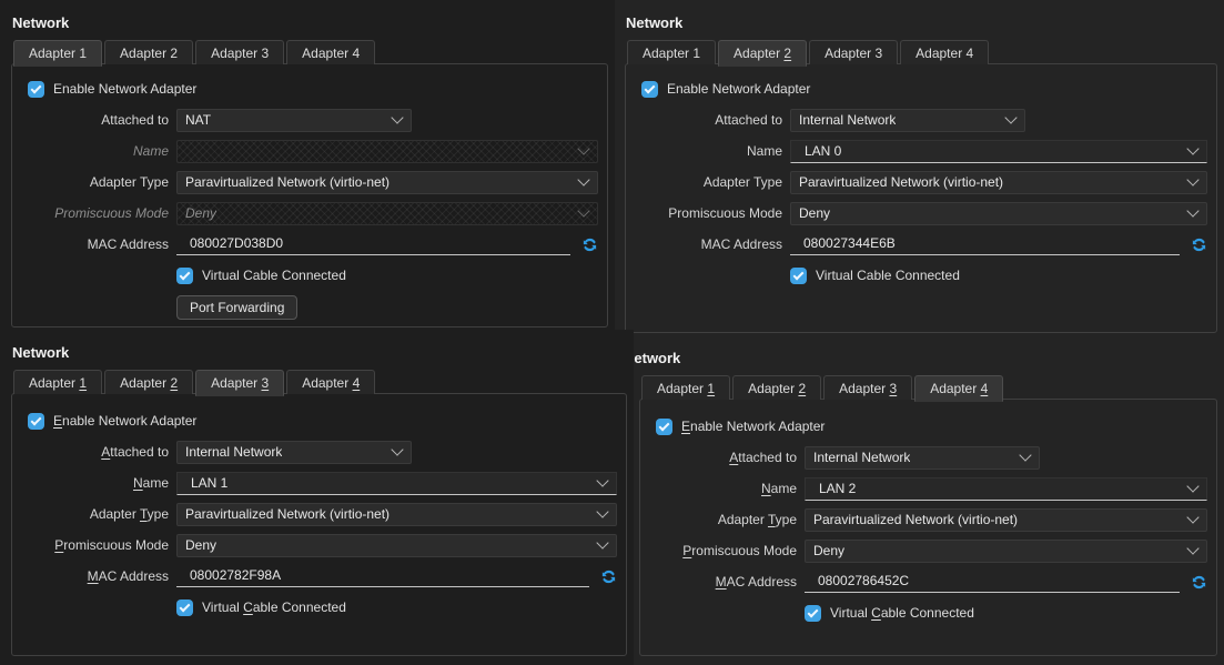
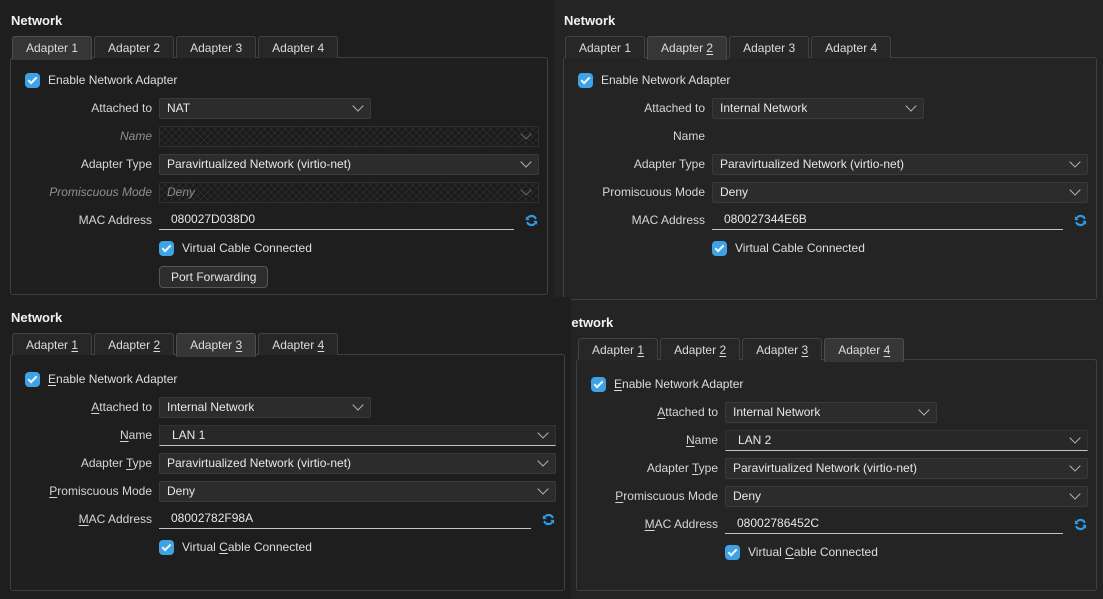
  Network
  Adapter 1
  Adapter 2
  Adapter 3
  Adapter 4
  Enable Network Adapter
  Attached to
  NAT
  Name
  Adapter Type
  Paravirtualized Network (virtio-net)
  Promiscuous Mode
  Deny
  MAC Address
  080027D038D0
  Virtual Cable Connected
  Port Forwarding
  Network
  Adapter 1
  Adapter 2
  Adapter 3
  Adapter 4
  Enable Network Adapter
  Attached to
  Internal Network
  Name
- LAN 0
  Adapter Type
  Paravirtualized Network (virtio-net)
  Promiscuous Mode
  Deny
  MAC Address
  080027344E6B
  Virtual Cable Connected
  Network
  Adapter 1
  Adapter 2
  Adapter 3
  Adapter 4
  Enable Network Adapter
  Attached to
  Internal Network
  Name
  LAN 1
  Adapter Type
  Paravirtualized Network (virtio-net)
  Promiscuous Mode
  Deny
  MAC Address
  08002782F98A
  Virtual Cable Connected
  etwork
  Adapter 1
  Adapter 2
  Adapter 3
  Adapter 4
  Enable Network Adapter
  Attached to
  Internal Network
  Name
  LAN 2
  Adapter Type
  Paravirtualized Network (virtio-net)
  Promiscuous Mode
  Deny
  MAC Address
  08002786452C
  Virtual Cable Connected
